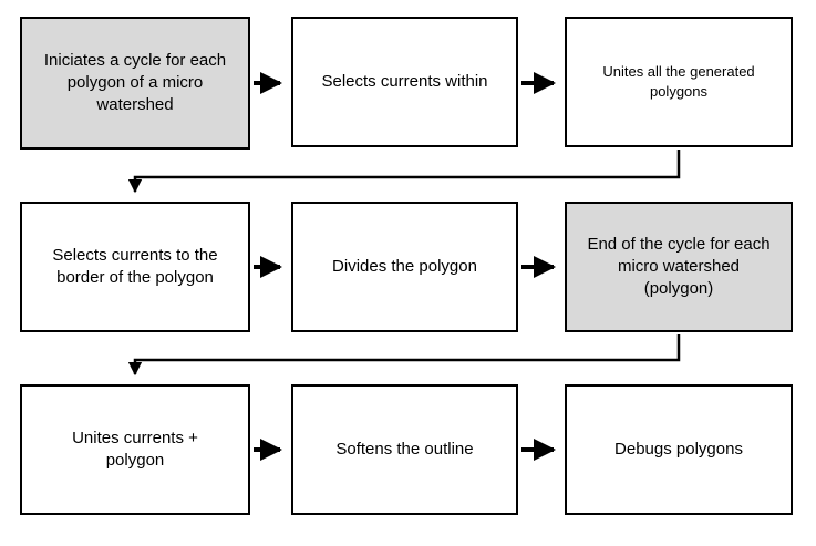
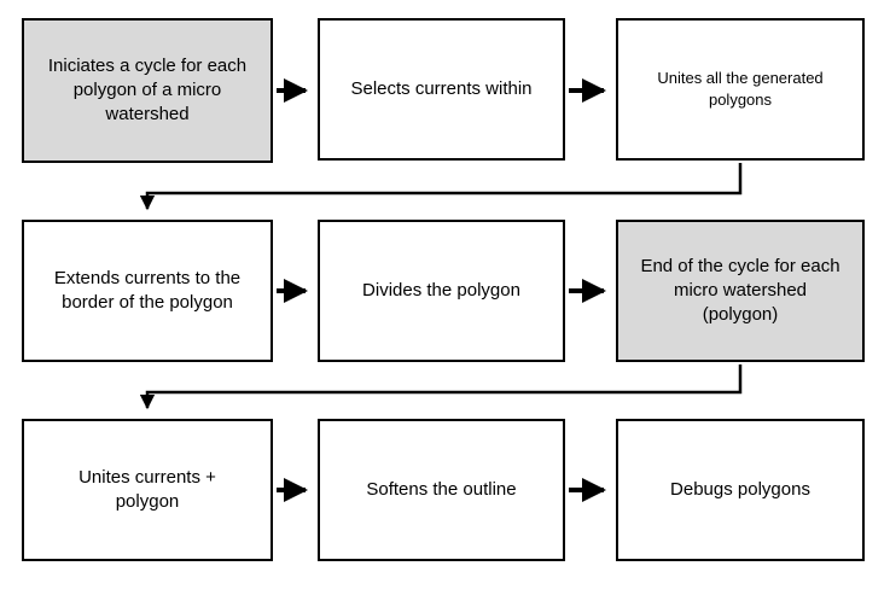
  Iniciates a cycle for each polygon of a micro watershed
  Selects currents within
  Unites all the generated polygons
- Selects currents to the border of the polygon
+ Extends currents to the border of the polygon
  Divides the polygon
  End of the cycle for each micro watershed (polygon)
  Unites currents + polygon
  Softens the outline
  Debugs polygons
